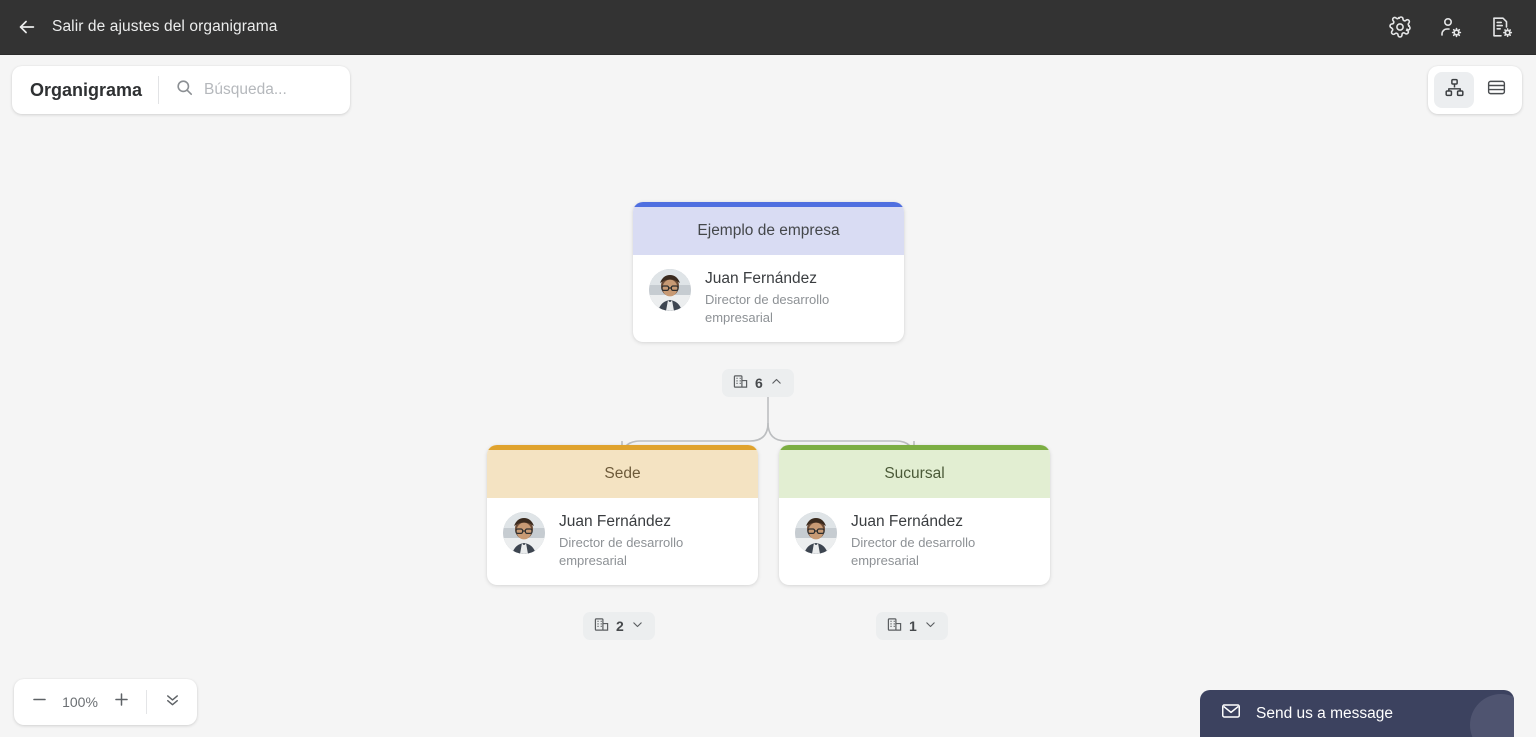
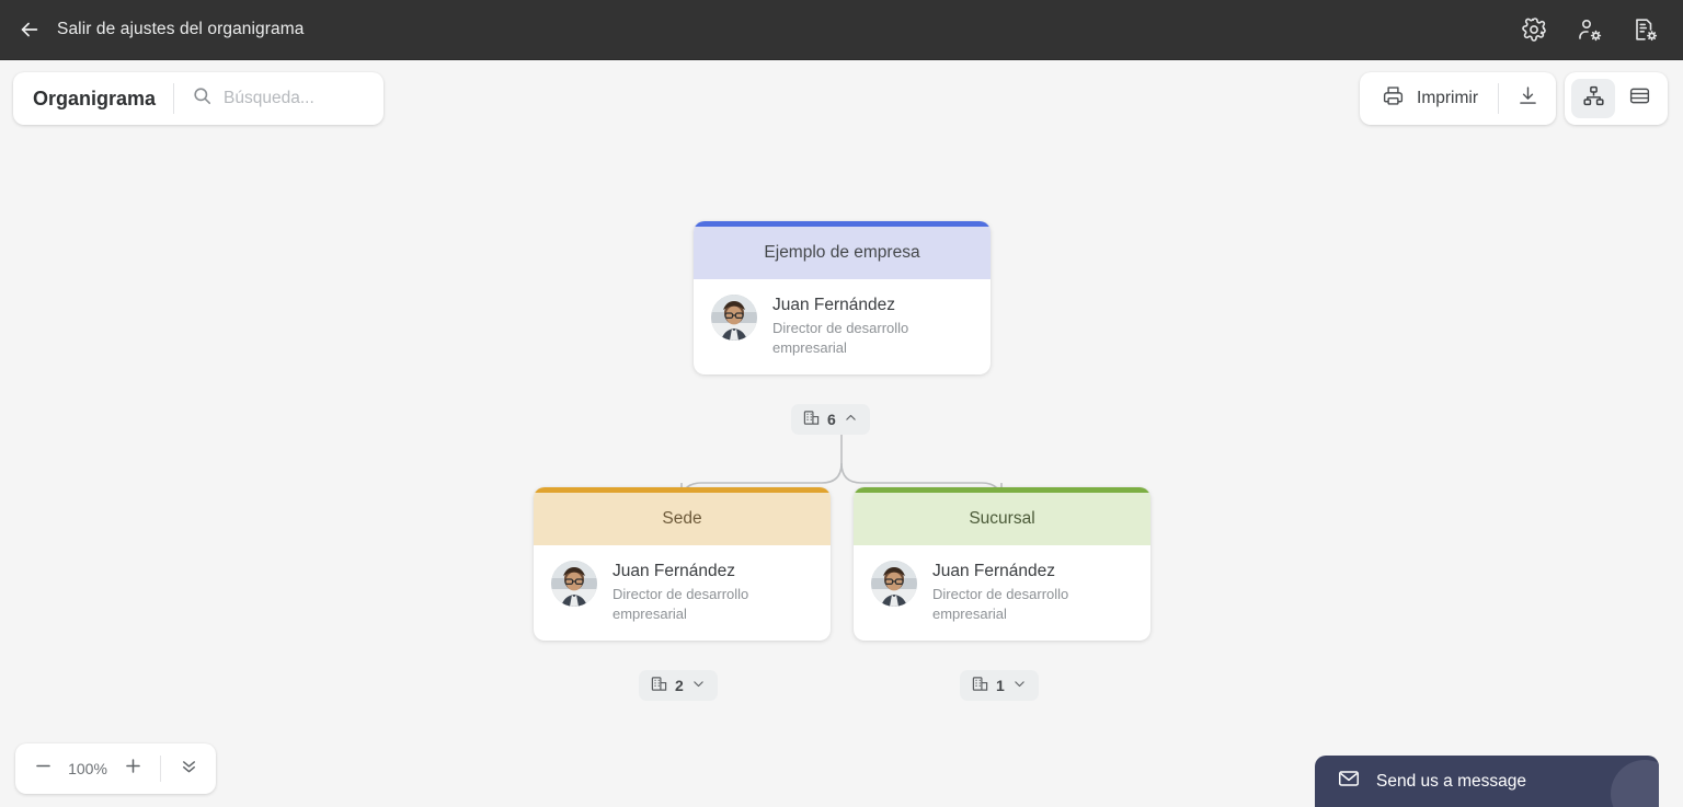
  Salir de ajustes del organigrama
  Ejemplo de empresa
  Juan Fernández
  Director de desarrollo empresarial
  6
  Sede
  Juan Fernández
  Director de desarrollo empresarial
  2
  Sucursal
  Juan Fernández
  Director de desarrollo empresarial
  1
  Organigrama
  Búsqueda...
+ Imprimir
  100%
  Send us a message
